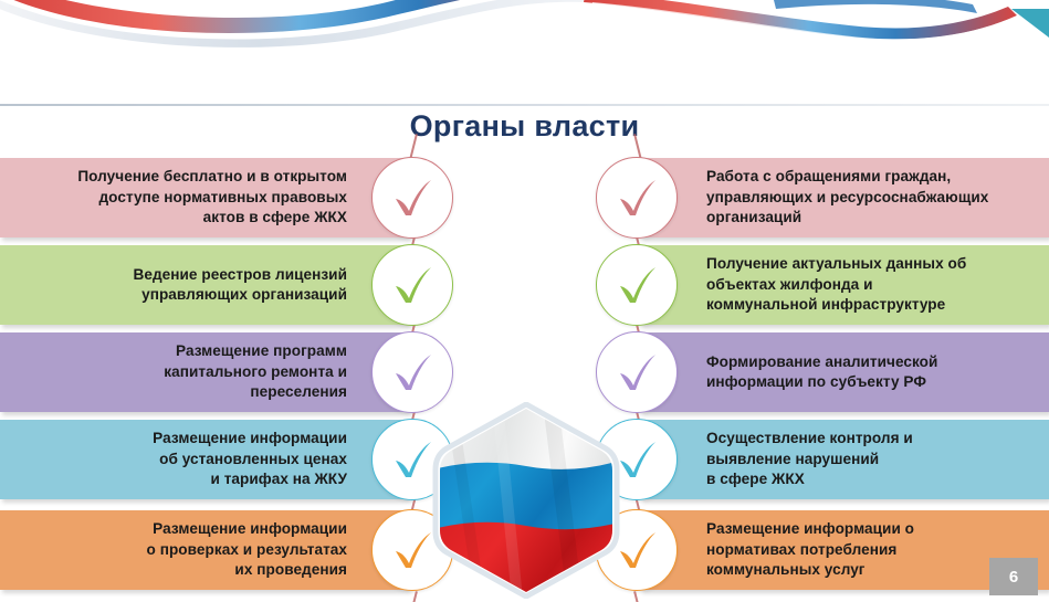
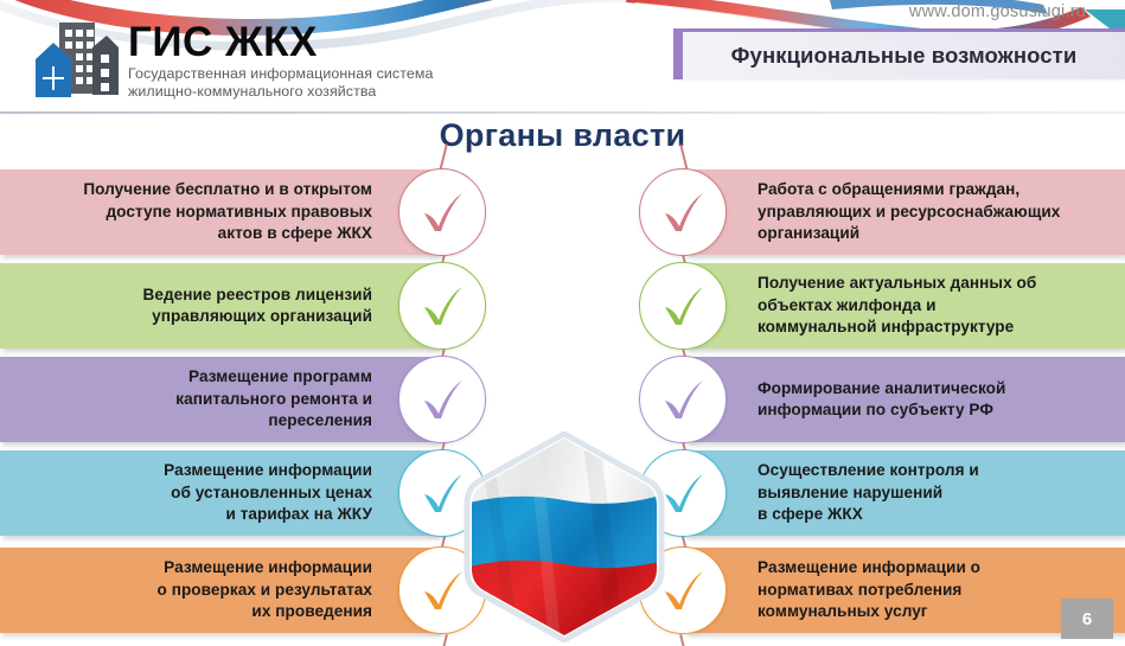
+ ГИС ЖКХ
+ Государственная информационная система
+ жилищно-коммунального хозяйства
+ www.dom.gosuslugi.ru
+ Функциональные возможности
  Органы власти
  Получение бесплатно и в открытом
  доступе нормативных правовых
  актов в сфере ЖКХ
  Ведение реестров лицензий
  управляющих организаций
  Размещение программ
  капитального ремонта и
  переселения
  Размещение информации
  об установленных ценах
  и тарифах на ЖКУ
  Размещение информации
  о проверках и результатах
  их проведения
  Работа с обращениями граждан,
  управляющих и ресурсоснабжающих
  организаций
  Получение актуальных данных об
  объектах жилфонда и
  коммунальной инфраструктуре
  Формирование аналитической
  информации по субъекту РФ
  Осуществление контроля и
  выявление нарушений
  в сфере ЖКХ
  Размещение информации о
  нормативах потребления
  коммунальных услуг
  6
